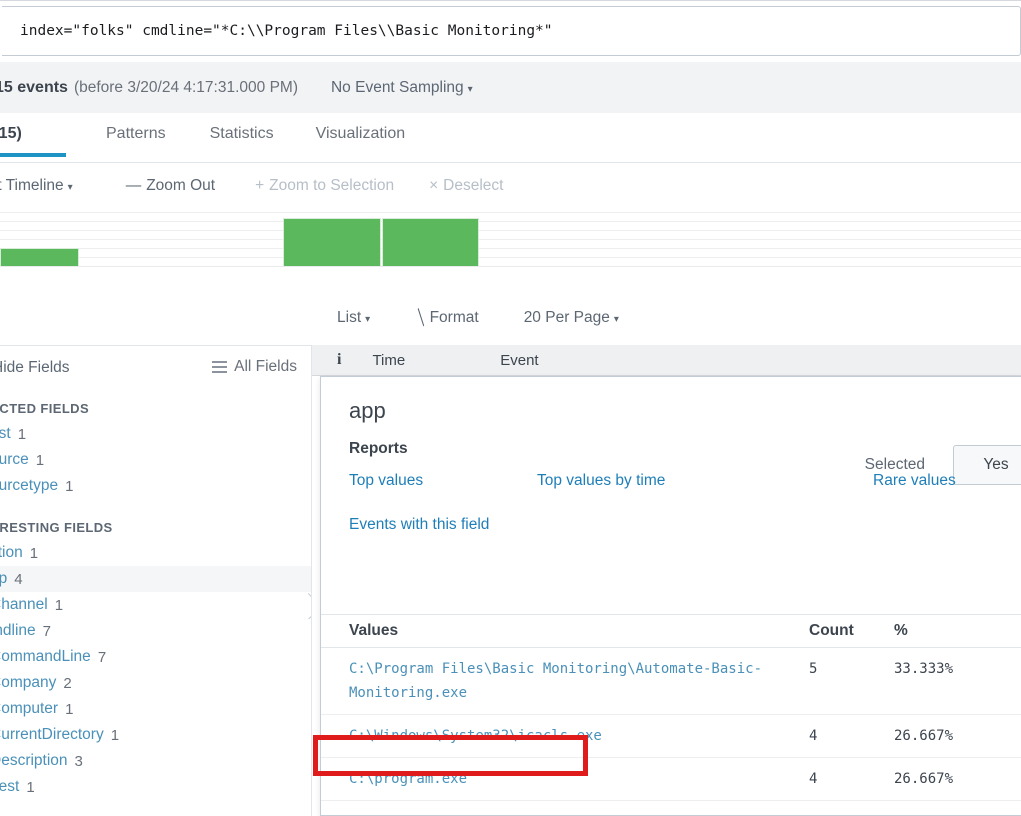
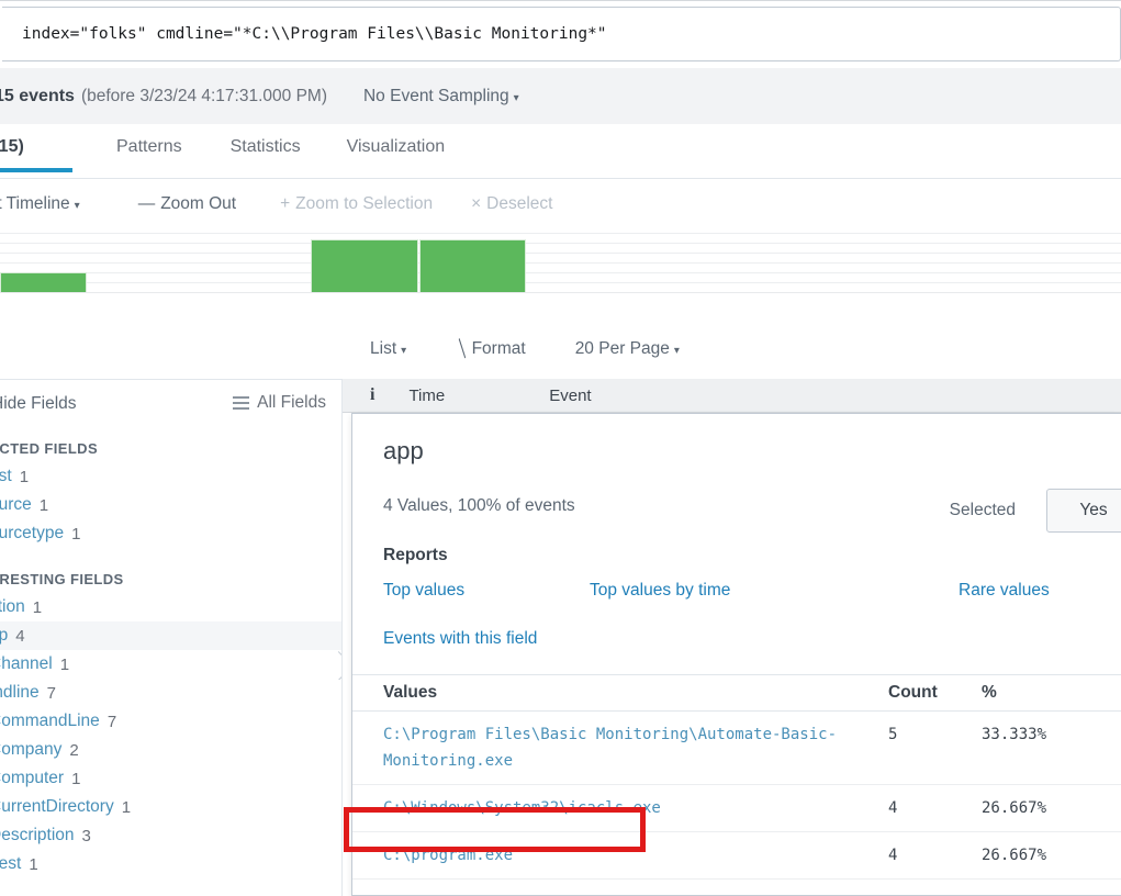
  index="folks" cmdline="*C:\\Program Files\\Basic Monitoring*"
  5 events
- (before 3/20/24 4:17:31.000 PM)
+ (before 3/23/24 4:17:31.000 PM)
  No Event Sampling ▾
  Patterns
  Statistics
  Visualization
  — Zoom Out
  + Zoom to Selection
  × Deselect
  List ▾
  20 Per Page ▾
  ide Fields
  All Fields
  CTED FIELDS
  1
  urce
  1
  urcetype
  1
  RESTING FIELDS
  1
  4
  hannel
  1
  dline
  7
  ommandLine
  7
  ompany
  2
  omputer
  1
  urrentDirectory
  1
  escription
  3
  est
  1
  i
  Time
  Event
  app
+ 4 Values, 100% of events
  Selected
  Yes
  Reports
  Top values
  Top values by time
  Rare values
  Events with this field
  Values
  Count
  %
  C:\Program Files\Basic Monitoring\Automate-Basic-Monitoring.exe
  5
  33.333%
  C:\Windows\System32\icacls.exe
  4
  26.667%
  C:\program.exe
  4
  26.667%
